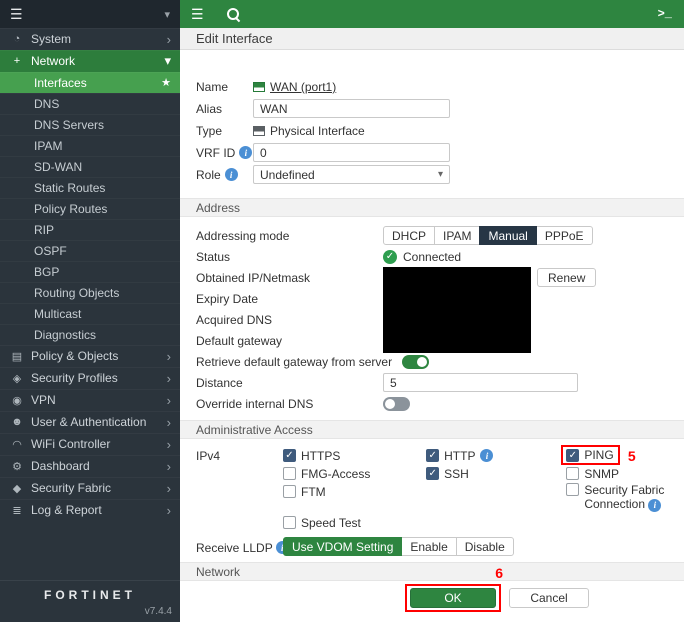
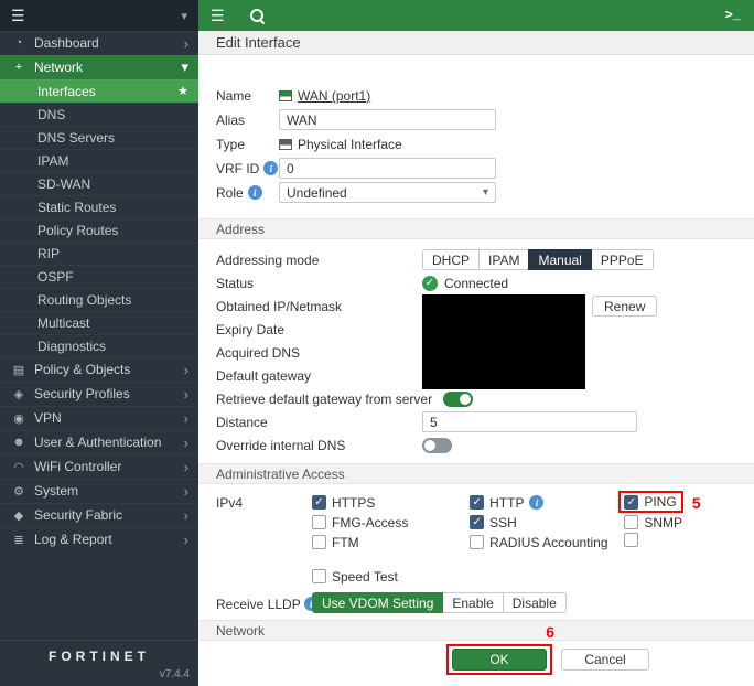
  ☰
  ▾
  ◔
- System
+ Dashboard
  ›
  +
  Network
  ▾
  Interfaces
  ★
  DNS
  DNS Servers
  IPAM
  SD-WAN
  Static Routes
  Policy Routes
  RIP
  OSPF
- BGP
  Routing Objects
  Multicast
  Diagnostics
  ▤
  Policy & Objects
  ›
  ◈
  Security Profiles
  ›
  ◉
  VPN
  ›
  ☻
  User & Authentication
  ›
  ◠
  WiFi Controller
  ›
  ⚙
- Dashboard
+ System
  ›
  ◆
  Security Fabric
  ›
  ≣
  Log & Report
  ›
  FORTINET
  v7.4.4
  ☰
  >_
  Edit Interface
  Name
  WAN (port1)
  Alias
  WAN
  Type
  Physical Interface
  VRF ID
  i
  0
  Role
  i
  Undefined
  ▾
  Address
  Addressing mode
  DHCP
  IPAM
  Manual
  PPPoE
  Status
  ✓
  Connected
  Obtained IP/Netmask
  Expiry Date
  Acquired DNS
  Default gateway
  Retrieve default gateway from server
  Distance
  5
  Override internal DNS
  Renew
  Administrative Access
  IPv4
  ✓
  HTTPS
  FMG-Access
  FTM
  Speed Test
  ✓
  HTTP
  i
  ✓
  SSH
+ RADIUS Accounting
  ✓
  PING
  5
  SNMP
- Security Fabric Connection i
  Receive LLDP
  Use VDOM Setting
  Enable
  Disable
  Network
  OK
  6
  Cancel
